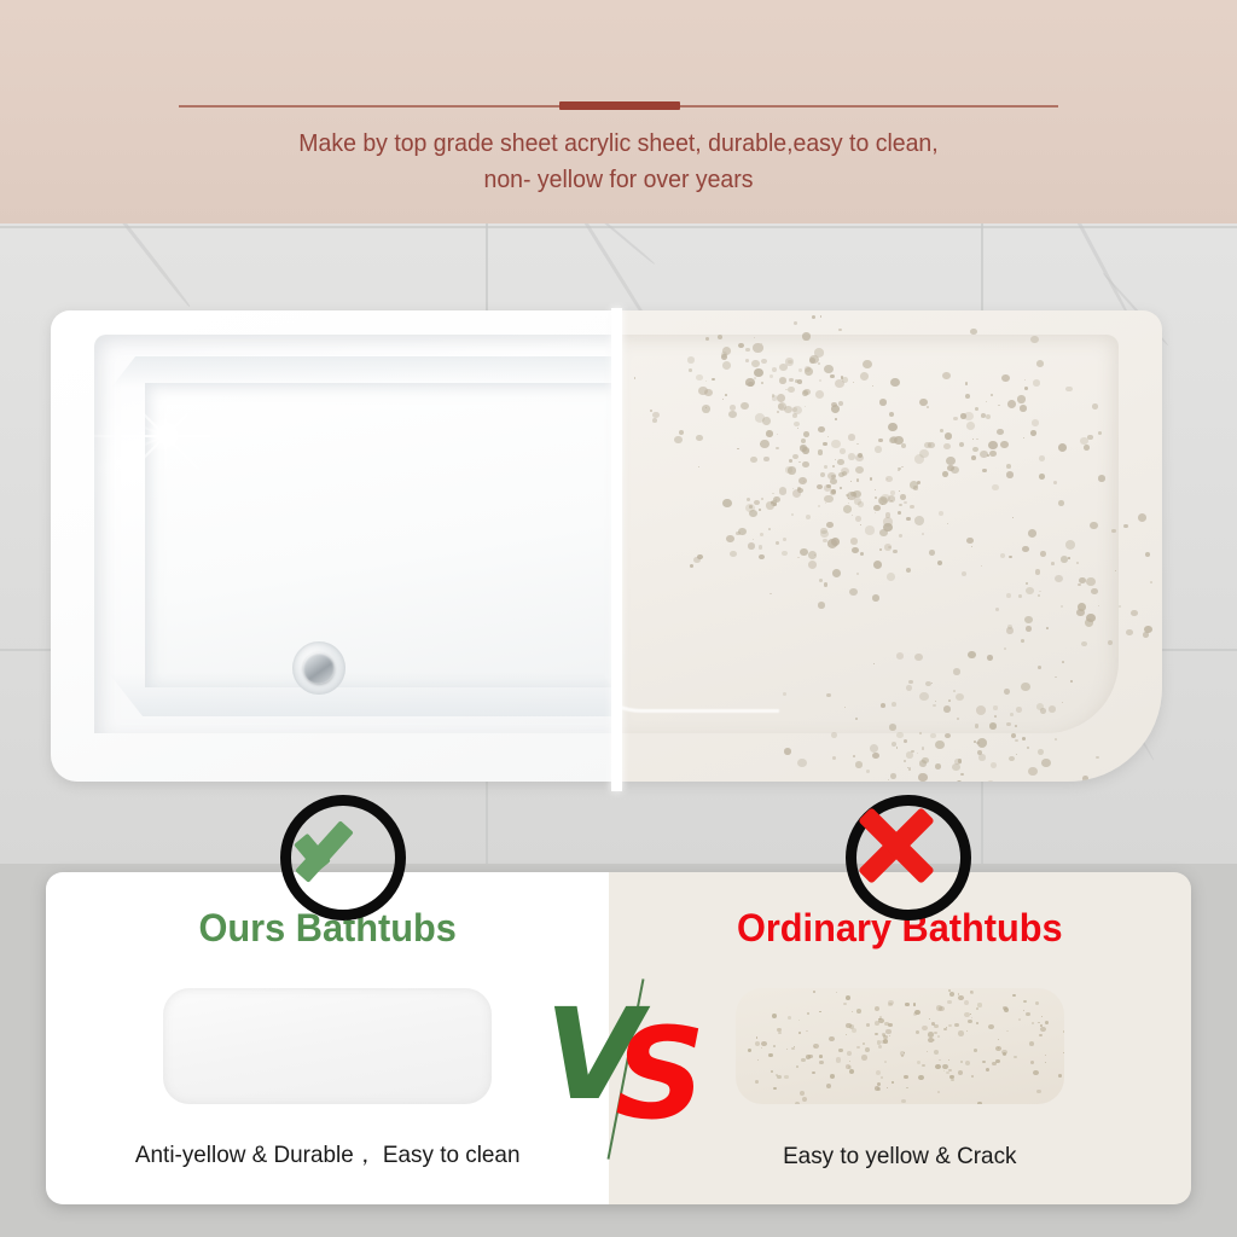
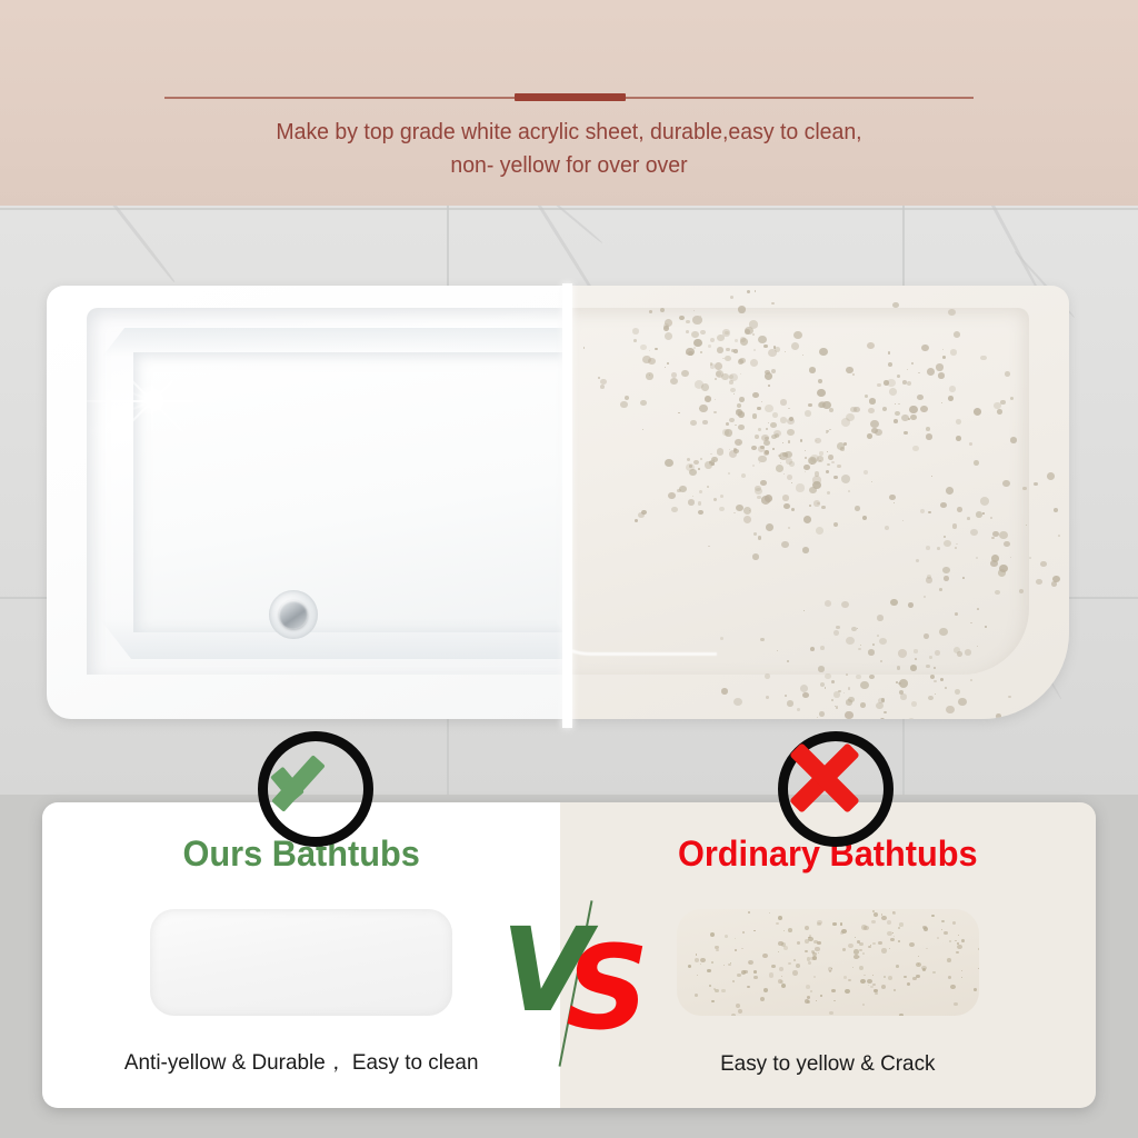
- Make by top grade sheet acrylic sheet, durable,easy to clean,
+ Make by top grade white acrylic sheet, durable,easy to clean,
- non- yellow for over years
+ non- yellow for over over
  Ours Bathtubs
  Anti-yellow & Durable， Easy to clean
  Ordinary Bathtubs
  Easy to yellow & Crack
  V
  S
